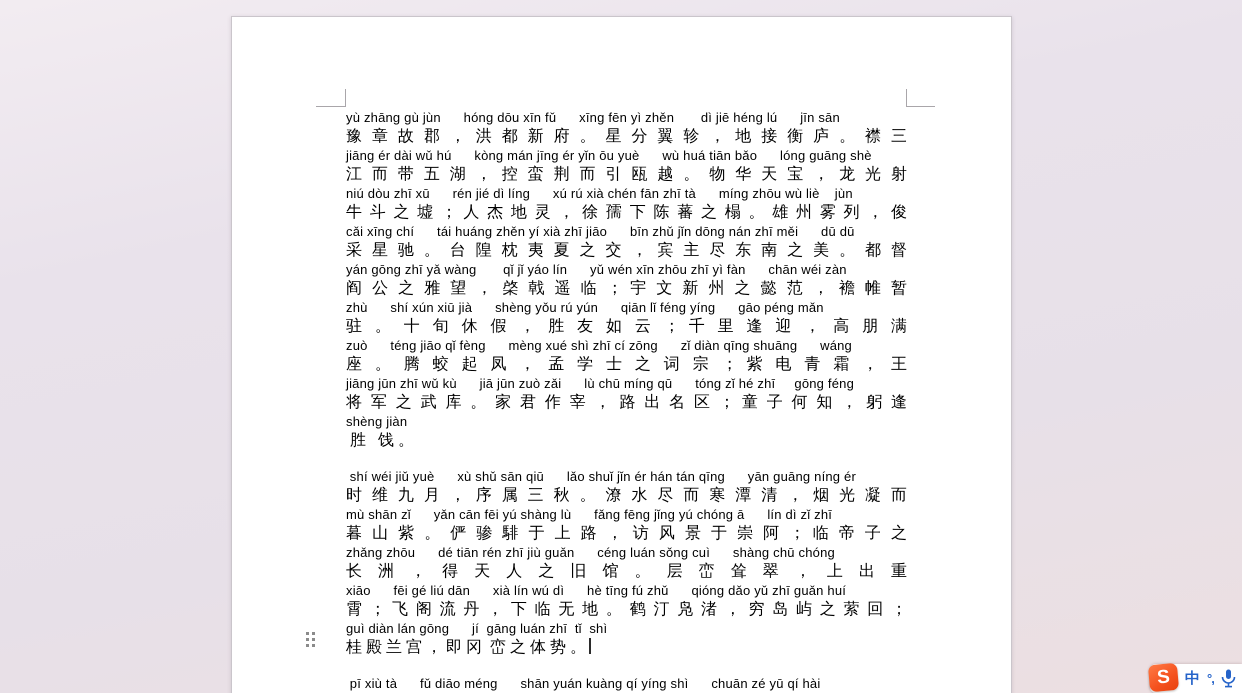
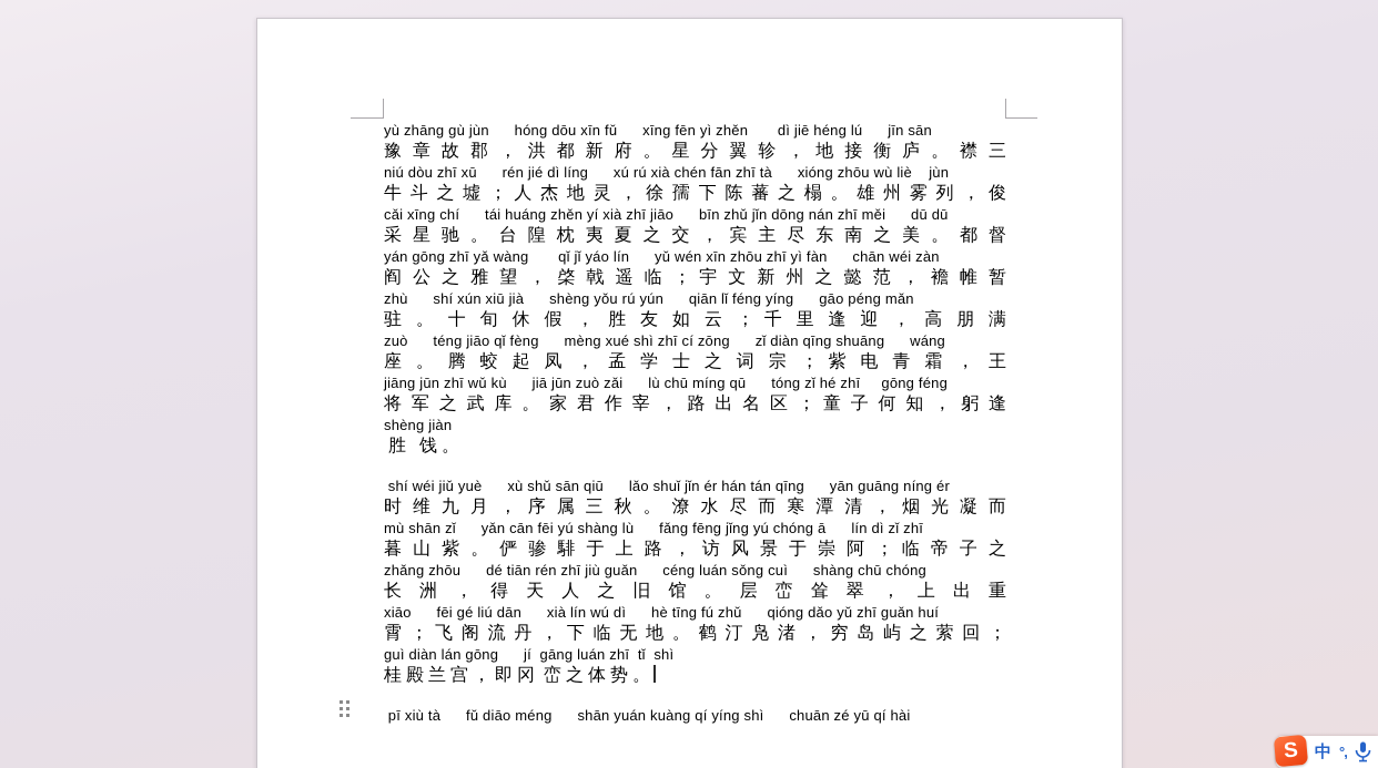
  yù zhāng gù jùn hóng dōu xīn fǔ xīng fēn yì zhěn dì jiē héng lú jīn sān
  豫 章 故 郡 ， 洪 都 新 府 。 星 分 翼 轸 ， 地 接 衡 庐 。 襟 三
- jiāng ér dài wǔ hú kòng mán jīng ér yǐn ōu yuè wù huá tiān bǎo lóng guāng shè
- 江 而 带 五 湖 ， 控 蛮 荆 而 引 瓯 越 。 物 华 天 宝 ， 龙 光 射
- niú dòu zhī xū rén jié dì líng xú rú xià chén fān zhī tà míng zhōu wù liè jùn
+ niú dòu zhī xū rén jié dì líng xú rú xià chén fān zhī tà xióng zhōu wù liè jùn
  牛 斗 之 墟 ； 人 杰 地 灵 ， 徐 孺 下 陈 蕃 之 榻 。 雄 州 雾 列 ， 俊
  cǎi xīng chí tái huáng zhěn yí xià zhī jiāo bīn zhǔ jǐn dōng nán zhī měi dū dū
  采 星 驰 。 台 隍 枕 夷 夏 之 交 ， 宾 主 尽 东 南 之 美 。 都 督
  yán gōng zhī yǎ wàng qǐ jǐ yáo lín yǔ wén xīn zhōu zhī yì fàn chān wéi zàn
  阎 公 之 雅 望 ， 棨 戟 遥 临 ； 宇 文 新 州 之 懿 范 ， 襜 帷 暂
  zhù shí xún xiū jià shèng yǒu rú yún qiān lǐ féng yíng gāo péng mǎn
  驻 。 十 旬 休 假 ， 胜 友 如 云 ； 千 里 逢 迎 ， 高 朋 满
  zuò téng jiāo qǐ fèng mèng xué shì zhī cí zōng zǐ diàn qīng shuāng wáng
  座 。 腾 蛟 起 凤 ， 孟 学 士 之 词 宗 ； 紫 电 青 霜 ， 王
  jiāng jūn zhī wǔ kù jiā jūn zuò zǎi lù chū míng qū tóng zǐ hé zhī gōng féng
  将 军 之 武 库 。 家 君 作 宰 ， 路 出 名 区 ； 童 子 何 知 ， 躬 逢
  shèng jiàn
  胜 饯 。
  shí wéi jiǔ yuè xù shǔ sān qiū lǎo shuǐ jǐn ér hán tán qīng yān guāng níng ér
  时 维 九 月 ， 序 属 三 秋 。 潦 水 尽 而 寒 潭 清 ， 烟 光 凝 而
  mù shān zǐ yǎn cān fēi yú shàng lù fǎng fēng jǐng yú chóng ā lín dì zǐ zhī
  暮 山 紫 。 俨 骖 騑 于 上 路 ， 访 风 景 于 崇 阿 ； 临 帝 子 之
  zhǎng zhōu dé tiān rén zhī jiù guǎn céng luán sǒng cuì shàng chū chóng
  长 洲 ， 得 天 人 之 旧 馆 。 层 峦 耸 翠 ， 上 出 重
  xiāo fēi gé liú dān xià lín wú dì hè tīng fú zhǔ qióng dǎo yǔ zhī guǎn huí
  霄 ； 飞 阁 流 丹 ， 下 临 无 地 。 鹤 汀 凫 渚 ， 穷 岛 屿 之 萦 回 ；
  guì diàn lán gōng jí gāng luán zhī tǐ shì
  桂 殿 兰 宫 ， 即 冈 峦 之 体 势 。
  pī xiù tà fǔ diāo méng shān yuán kuàng qí yíng shì chuān zé yū qí hài
  中
  °,
